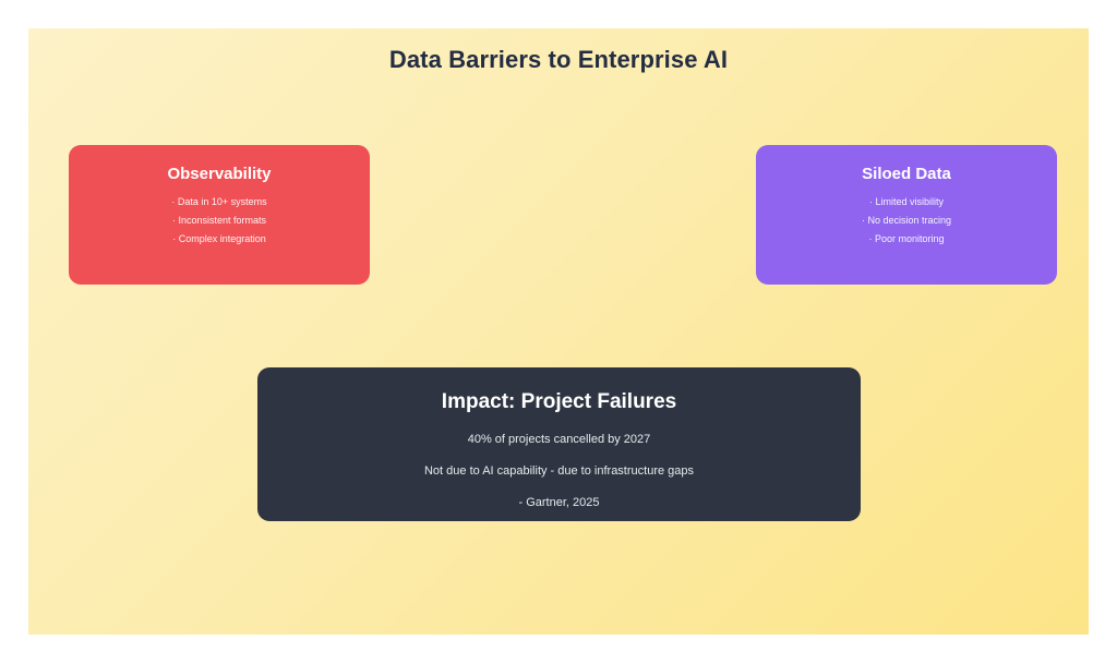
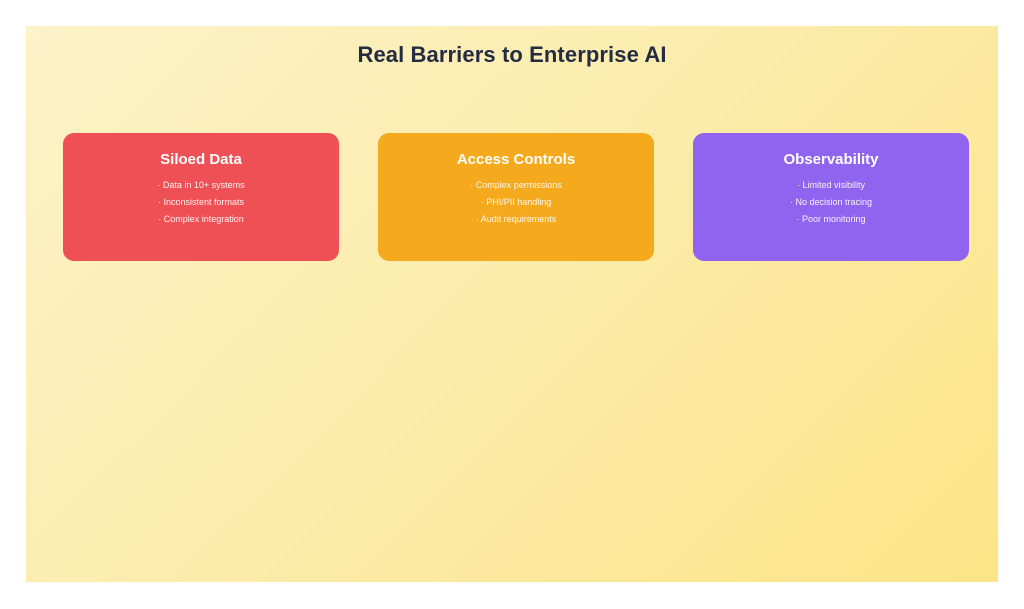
- Data Barriers to Enterprise AI
+ Real Barriers to Enterprise AI
- Observability
+ Siloed Data
  · Data in 10+ systems
  · Inconsistent formats
  · Complex integration
+ Access Controls
+ · Complex permissions
+ · PHI/PII handling
+ · Audit requirements
- Siloed Data
+ Observability
  · Limited visibility
  · No decision tracing
  · Poor monitoring
- Impact: Project Failures
- 40% of projects cancelled by 2027
- Not due to AI capability - due to infrastructure gaps
- - Gartner, 2025
